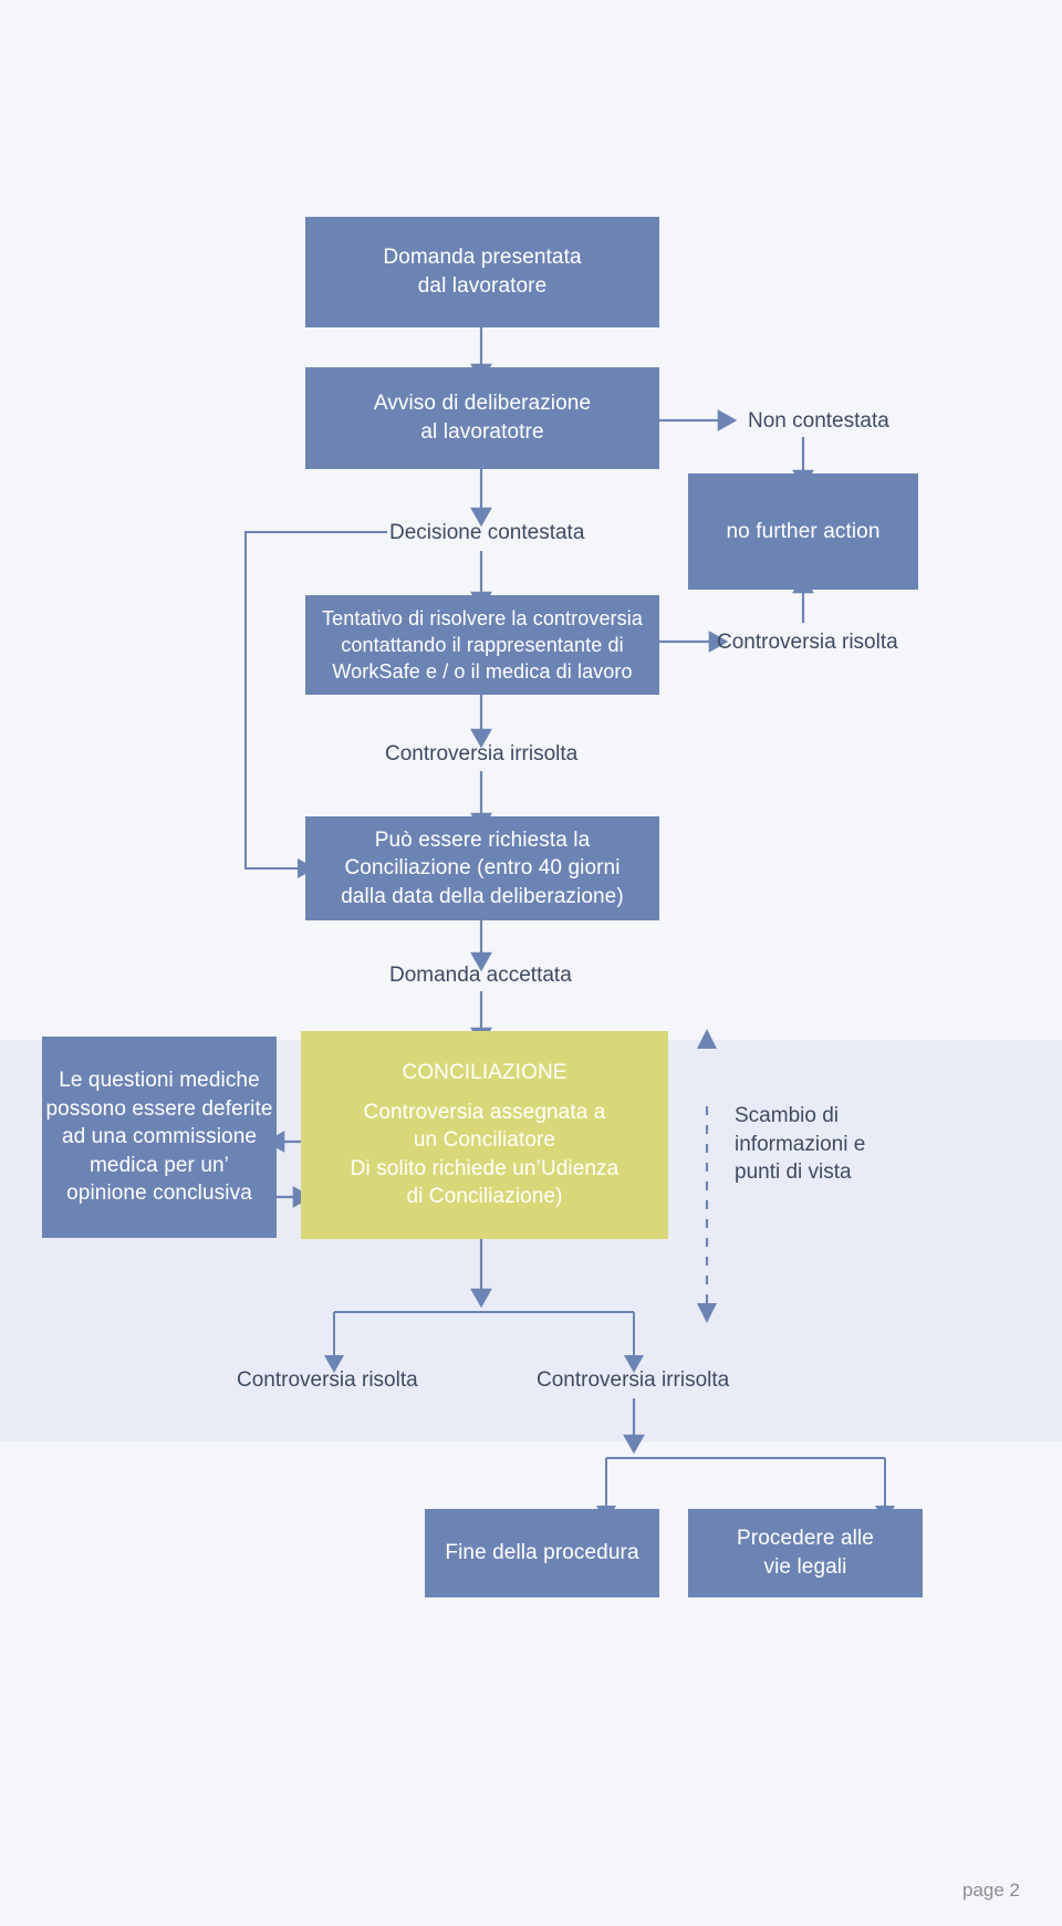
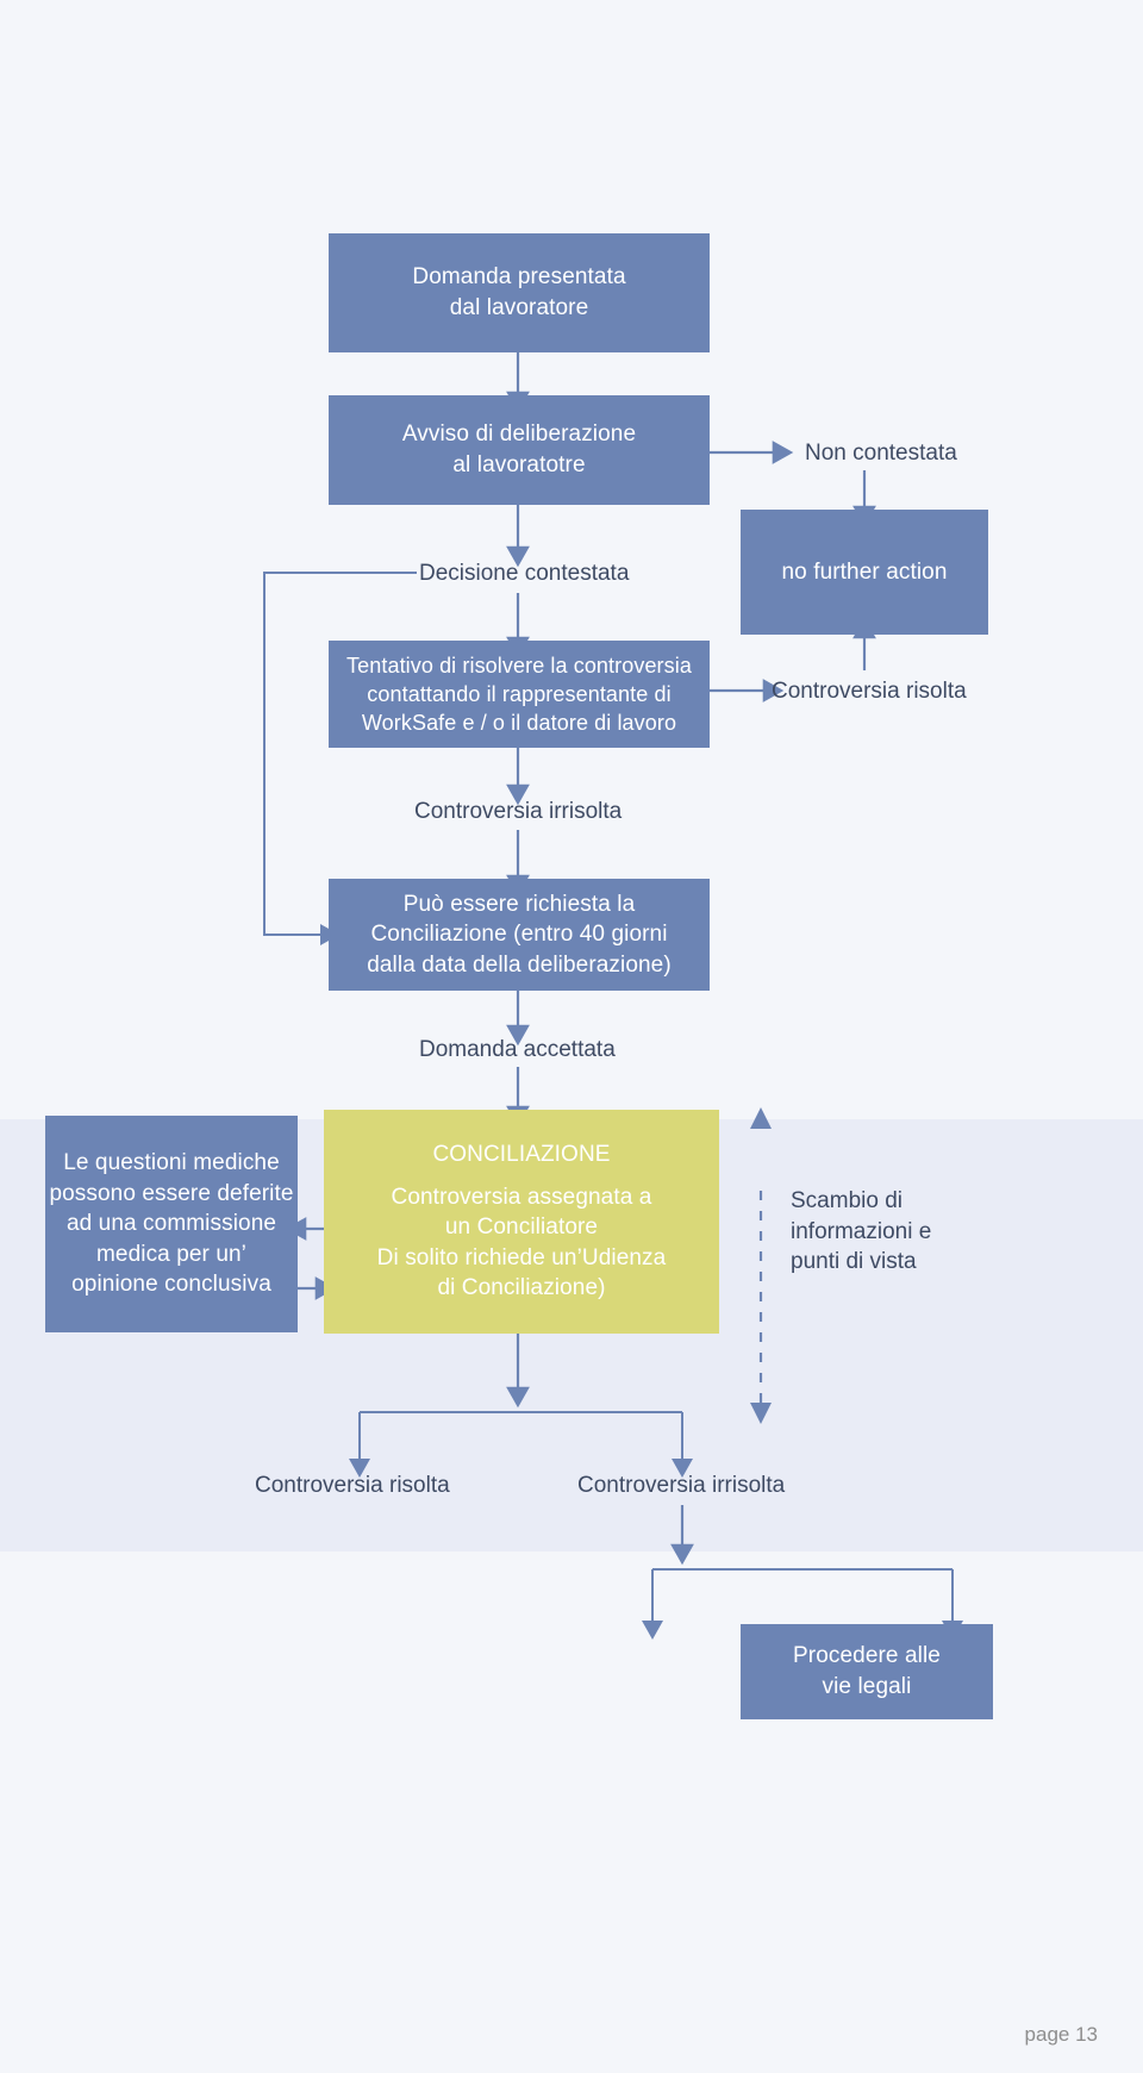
  Domanda presentata
  dal lavoratore
  Avviso di deliberazione
  al lavoratotre
  no further action
  Tentativo di risolvere la controversia
  contattando il rappresentante di
- WorkSafe e / o il medica di lavoro
+ WorkSafe e / o il datore di lavoro
  Può essere richiesta la
  Conciliazione (entro 40 giorni
  dalla data della deliberazione)
  Le questioni mediche
  possono essere deferite
  ad una commissione
  medica per un’
  opinione conclusiva
  CONCILIAZIONE
  Controversia assegnata a
  un Conciliatore
  Di solito richiede un’Udienza
  di Conciliazione)
- Fine della procedura
  Procedere alle
  vie legali
  Non contestata
  Decisione contestata
  Controversia risolta
  Controversia irrisolta
  Domanda accettata
  Scambio di
  informazioni e
  punti di vista
  Controversia risolta
  Controversia irrisolta
- page 2
+ page 13
